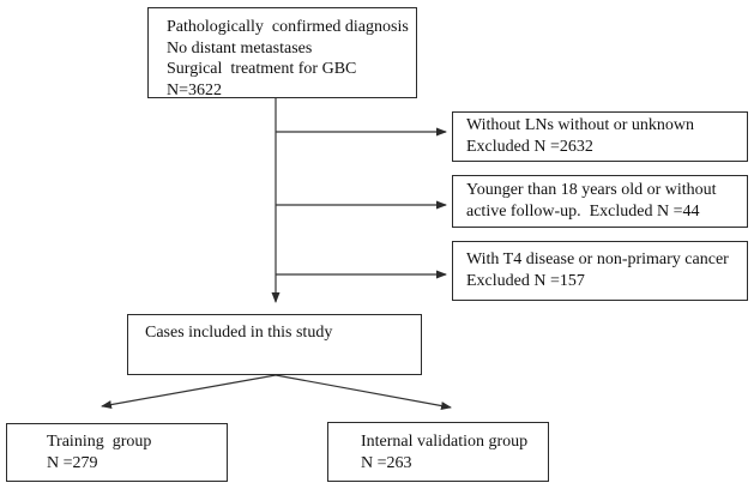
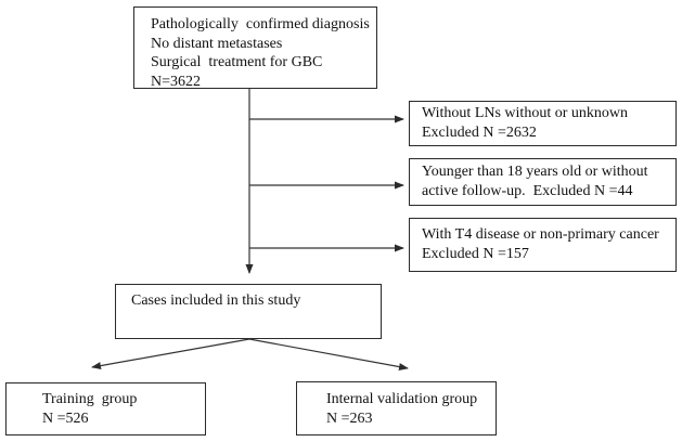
  Pathologically confirmed diagnosis
  No distant metastases
  Surgical treatment for GBC
  N=3622
  Without LNs without or unknown
  Excluded N =2632
  Younger than 18 years old or without
  active follow-up. Excluded N =44
  With T4 disease or non-primary cancer
  Excluded N =157
  Cases included in this study
  Training group
- N =279
+ N =526
  Internal validation group
  N =263
